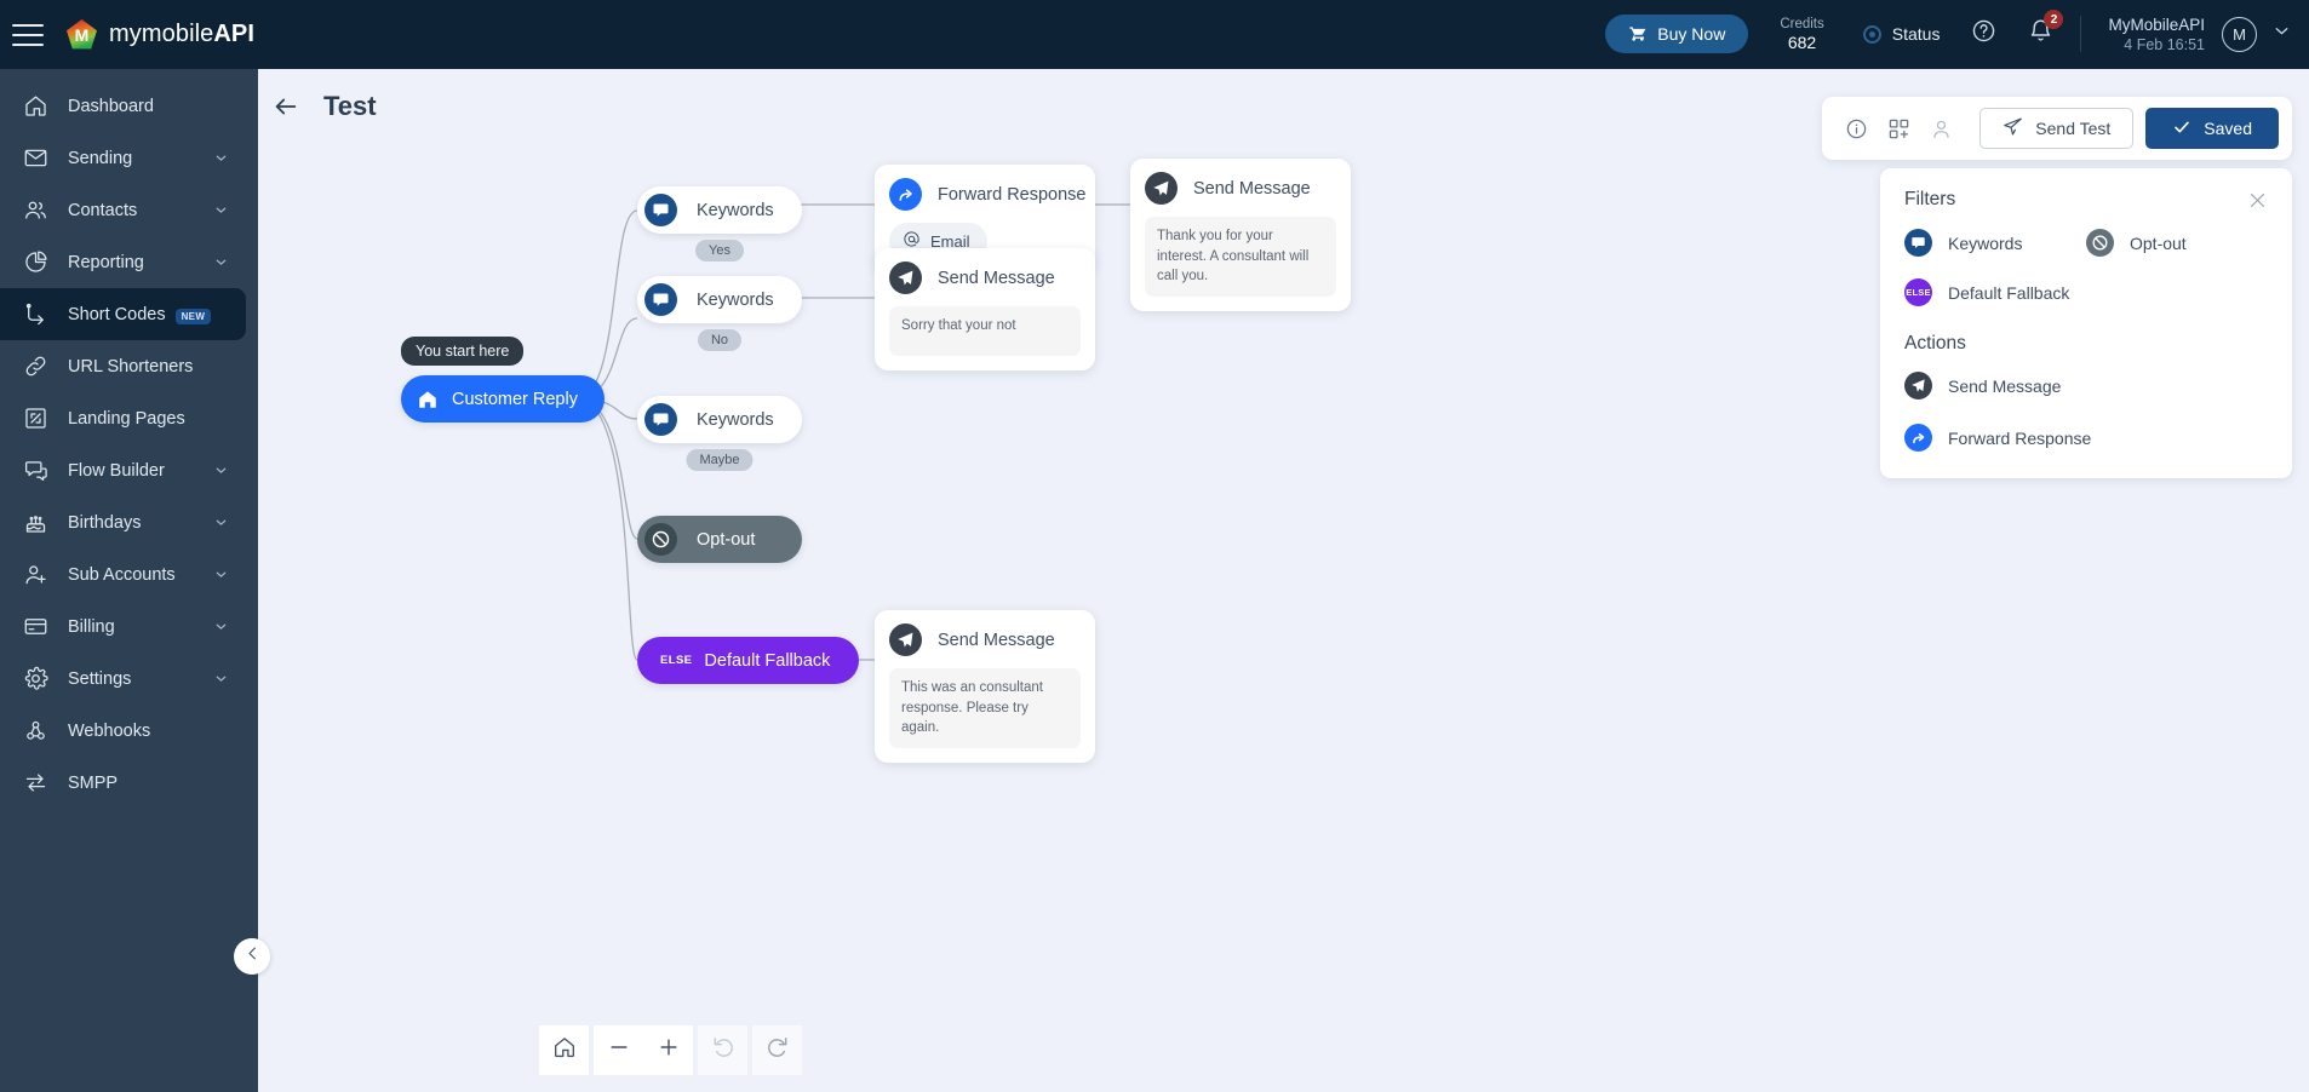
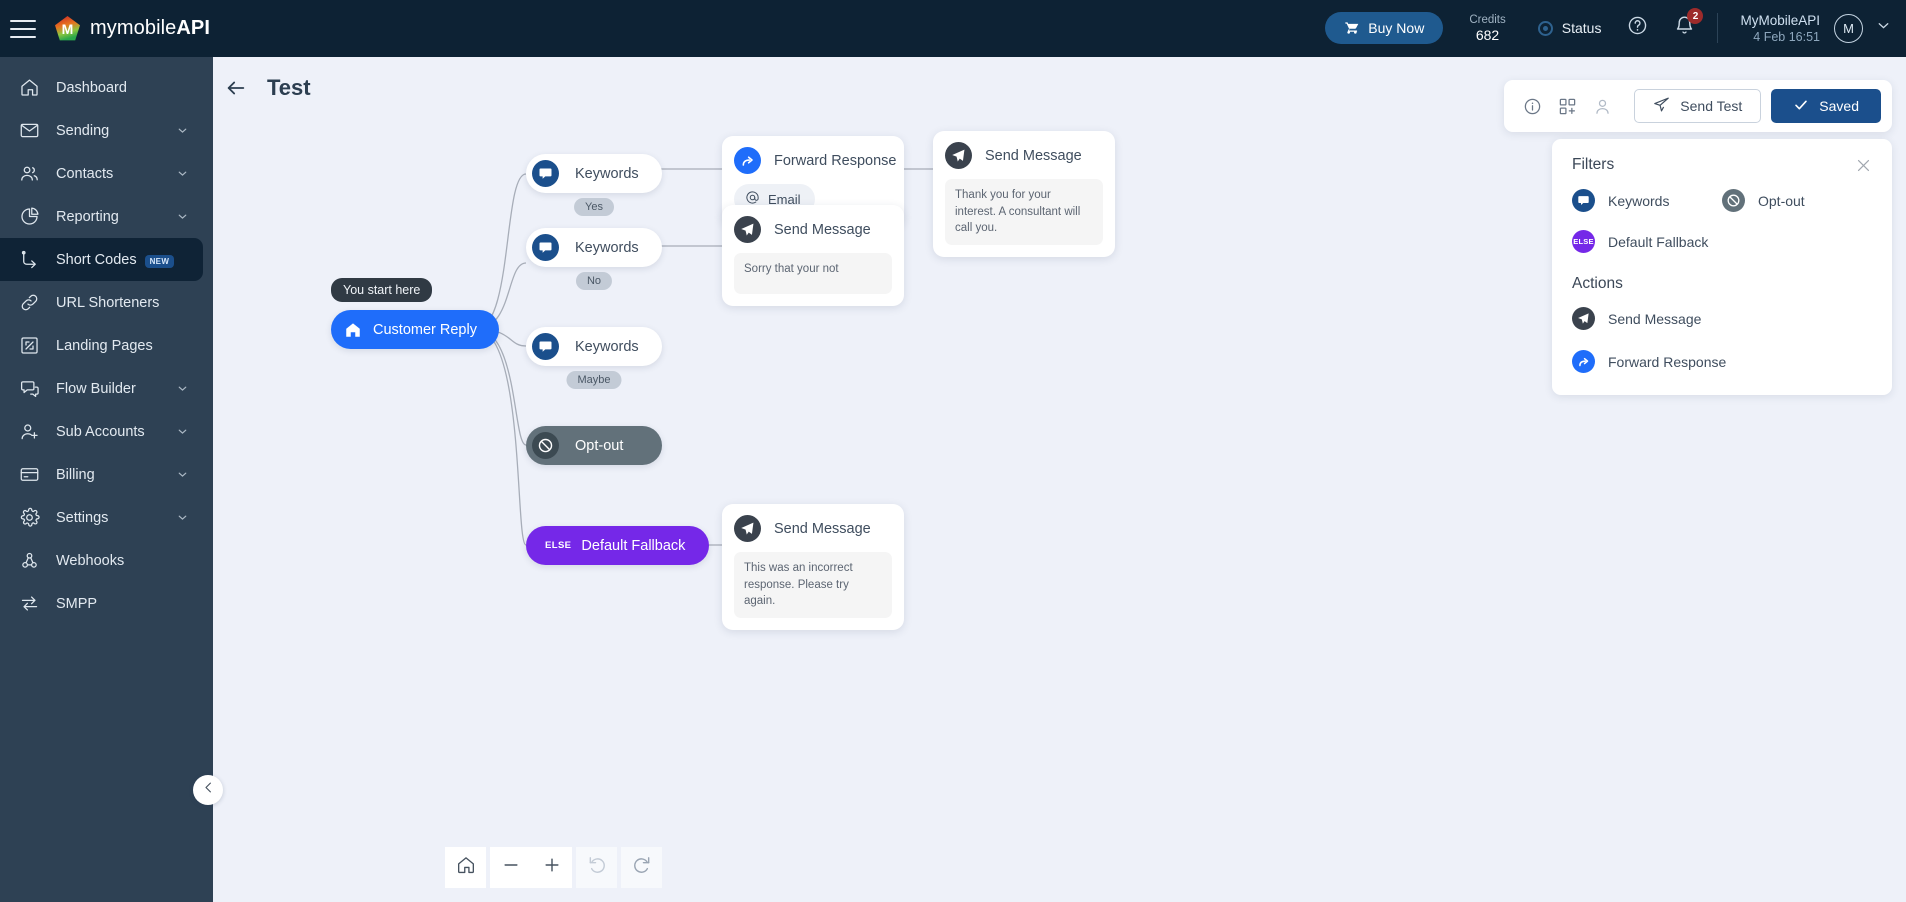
  M
  mymobileAPI
  Buy Now
  Credits
  682
  Status
  2
  MyMobileAPI
  4 Feb 16:51
  M
  Dashboard
  Sending
  Contacts
  Reporting
  Short Codes NEW
  URL Shorteners
  Landing Pages
  Flow Builder
- Birthdays
  Sub Accounts
  Billing
  Settings
  Webhooks
  SMPP
  Test
  You start here
  Customer Reply
  Keywords
  Yes
  Forward Response
  Email
  Send Message
  Thank you for your interest. A consultant will call you.
  Keywords
  No
  Send Message
  Sorry that your not
  Keywords
  Maybe
  Opt-out
  ELSE
  Default Fallback
  Send Message
- This was an consultant response. Please try again.
+ This was an incorrect response. Please try again.
  Send Test
  Saved
  Filters
  Keywords
  Opt-out
  ELSE
  Default Fallback
  Actions
  Send Message
  Forward Response
